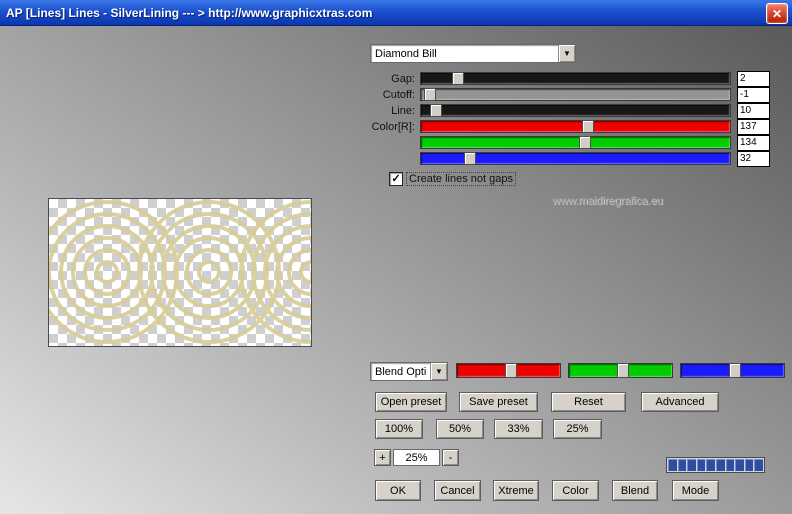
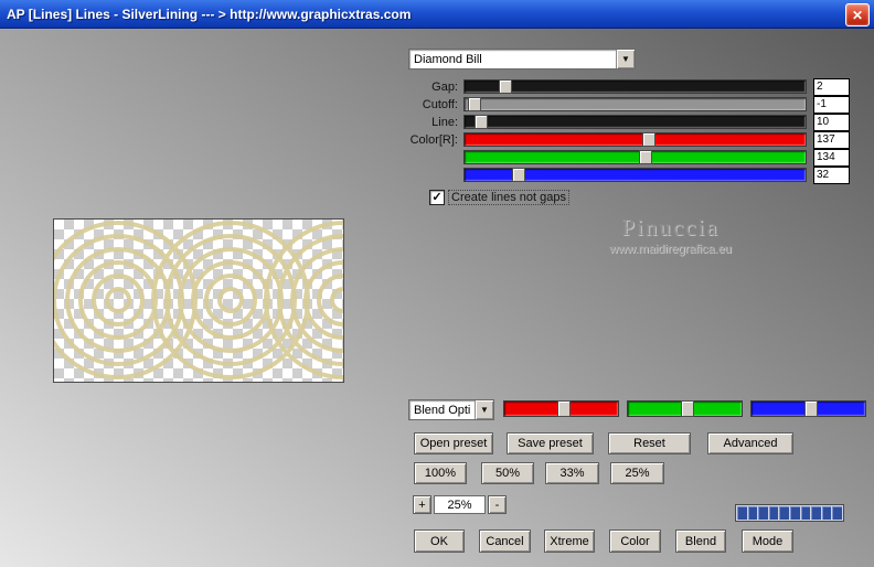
  AP [Lines] Lines - SilverLining --- > http://www.graphicxtras.com
  ✕
  Diamond Bill
  ▼
  Gap:
  2
  Cutoff:
  -1
  Line:
  10
  Color[R]:
  137
  134
  32
  ✓
  Create lines not gaps
+ Pinuccia
  www.maidiregrafica.eu
  Blend Opti
  ▼
  Open preset
  Save preset
  Reset
  Advanced
  100%
  50%
  33%
  25%
  +
  25%
  -
  OK
  Cancel
  Xtreme
  Color
  Blend
  Mode
